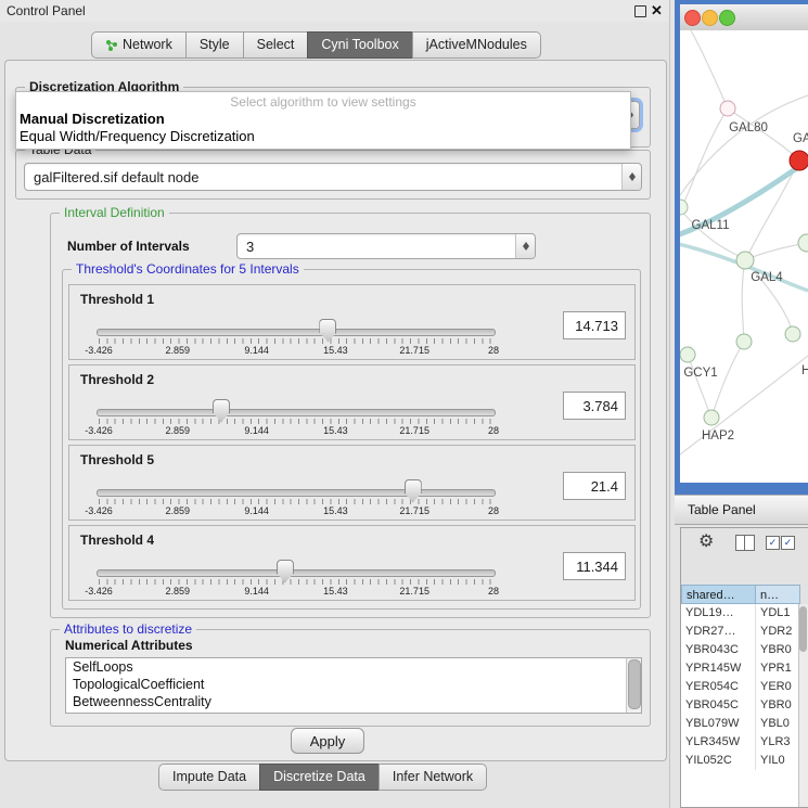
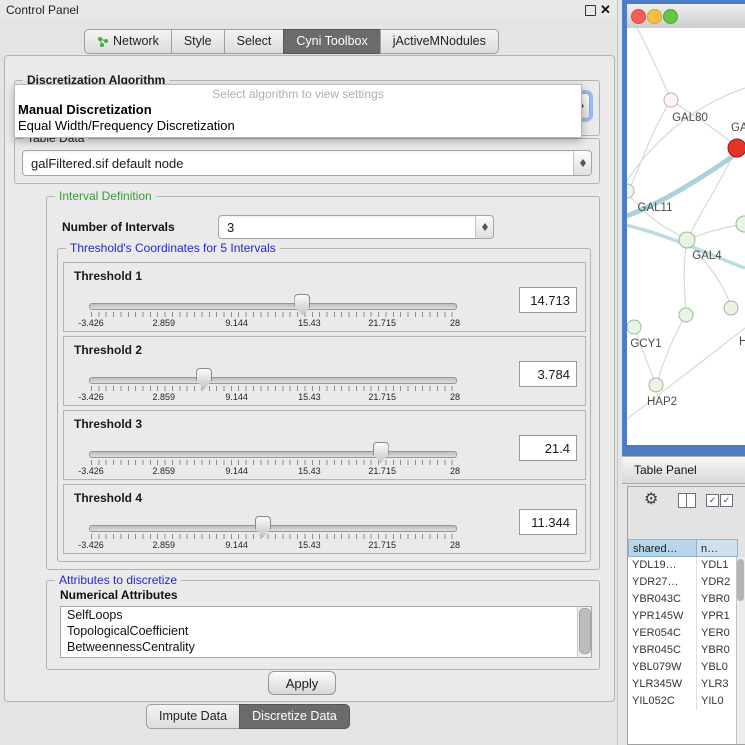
  Control Panel
  ✕
  Network
  Style
  Select
  Cyni Toolbox
  jActiveMNodules
  Discretization Algorithm
  Select algorithm to view settings
  Manual Discretization
  Equal Width/Frequency Discretization
  Table Data
  galFiltered.sif default node
  Interval Definition
  Number of Intervals
  3
  Threshold's Coordinates for 5 Intervals
  Threshold 1
  -3.426
  2.859
  9.144
  15.43
  21.715
  28
  14.713
  Threshold 2
  -3.426
  2.859
  9.144
  15.43
  21.715
  28
  3.784
- Threshold 5
+ Threshold 3
  -3.426
  2.859
  9.144
  15.43
  21.715
  28
  21.4
  Threshold 4
  -3.426
  2.859
  9.144
  15.43
  21.715
  28
  11.344
  Attributes to discretize
  Numerical Attributes
  SelfLoops
  TopologicalCoefficient
  BetweennessCentrality
  Apply
  Impute Data
  Discretize Data
- Infer Network
  GAL80
  GAL11
  GAL4
  GCY1
  HAP2
  GA
  H
  Table Panel
  ⚙
  ✓
  ✓
  shared…
  n…
  YDL19…
  YDL1
  YDR27…
  YDR2
  YBR043C
  YBR0
  YPR145W
  YPR1
  YER054C
  YER0
  YBR045C
  YBR0
  YBL079W
  YBL0
  YLR345W
  YLR3
  YIL052C
  YIL0
